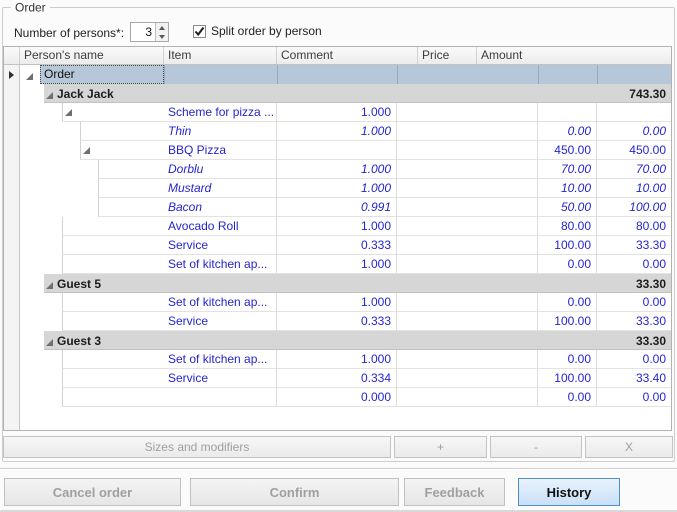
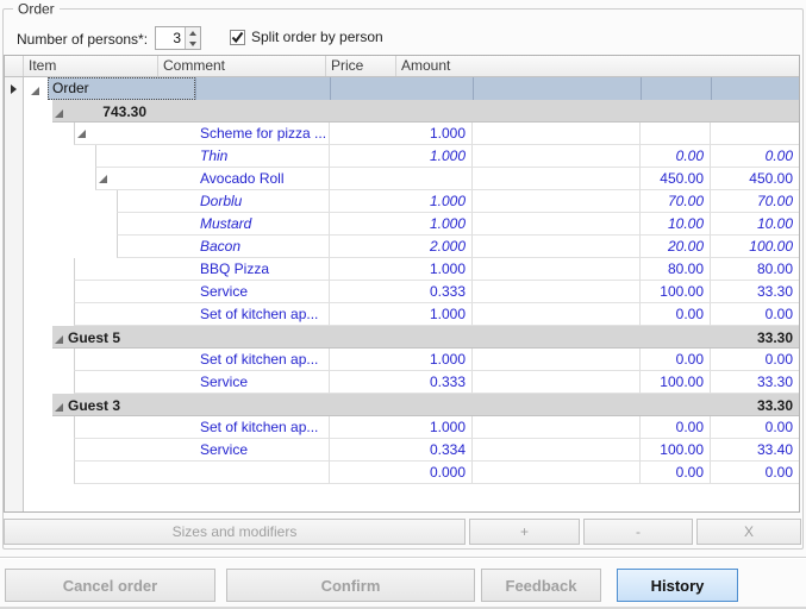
  Order
  Number of persons*:
  3
  Split order by person
- Person's name
  Item
  Comment
  Price
  Amount
  Order
- Jack Jack
  743.30
  Scheme for pizza ...
  1.000
  Thin
  1.000
  0.00
  0.00
- BBQ Pizza
+ Avocado Roll
  450.00
  450.00
  Dorblu
  1.000
  70.00
  70.00
  Mustard
  1.000
  10.00
  10.00
  Bacon
- 0.991
+ 2.000
- 50.00
+ 20.00
  100.00
- Avocado Roll
+ BBQ Pizza
  1.000
  80.00
  80.00
  Service
  0.333
  100.00
  33.30
  Set of kitchen ap...
  1.000
  0.00
  0.00
  Guest 5
  33.30
  Set of kitchen ap...
  1.000
  0.00
  0.00
  Service
  0.333
  100.00
  33.30
  Guest 3
  33.30
  Set of kitchen ap...
  1.000
  0.00
  0.00
  Service
  0.334
  100.00
  33.40
  0.000
  0.00
  0.00
  Sizes and modifiers
  +
  -
  X
  Cancel order
  Confirm
  Feedback
  History
